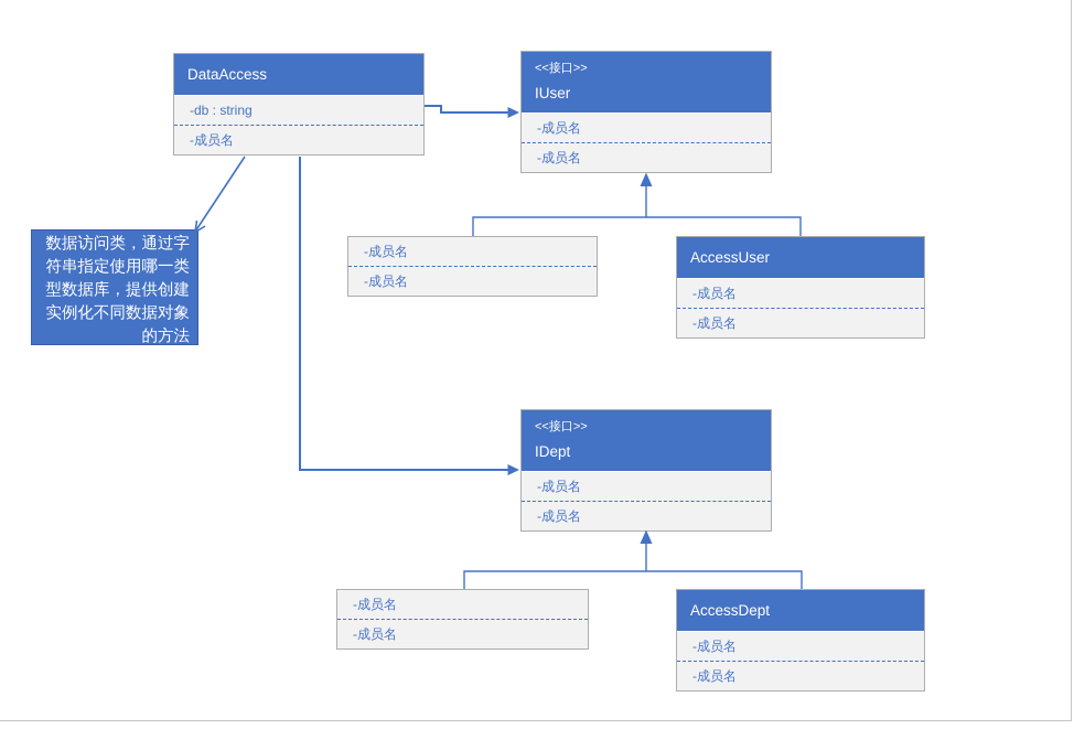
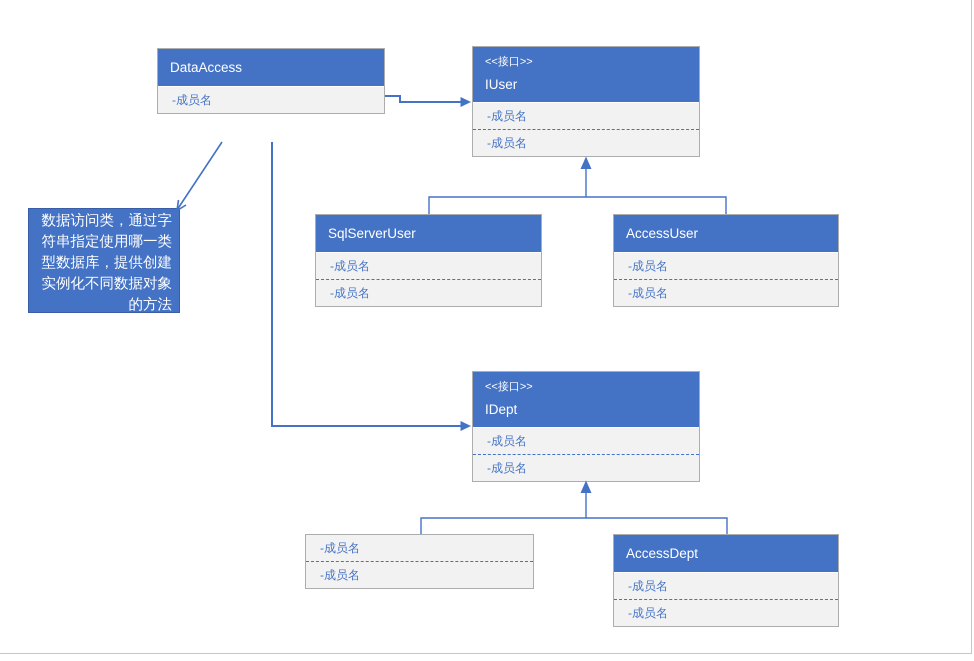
  DataAccess
- -db : string
  -成员名
  <<接口>>
  IUser
  -成员名
  -成员名
+ SqlServerUser
  -成员名
  -成员名
  AccessUser
  -成员名
  -成员名
  <<接口>>
  IDept
  -成员名
  -成员名
  -成员名
  -成员名
  AccessDept
  -成员名
  -成员名
  数据访问类，通过字符串指定使用哪一类型数据库，提供创建实例化不同数据对象的方法
